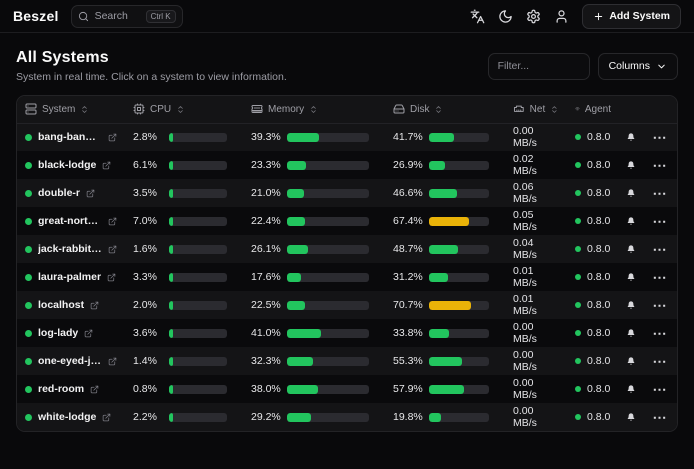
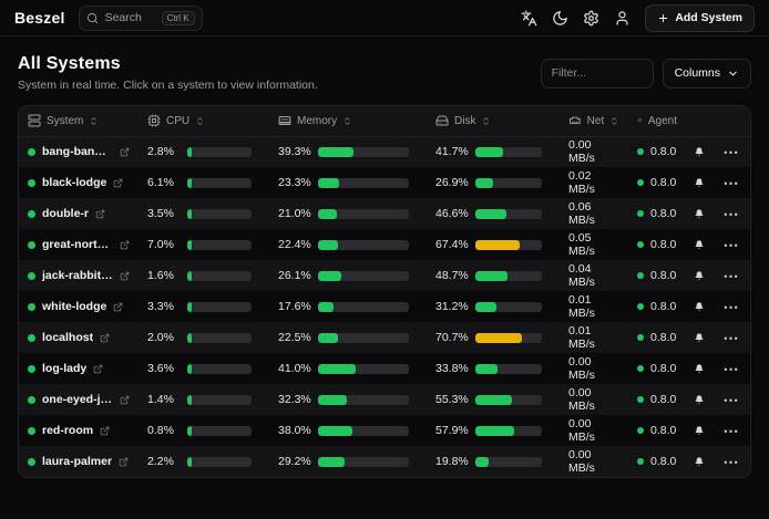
  Beszel
  Search
  Ctrl K
  Add System
  All Systems
  System in real time. Click on a system to view information.
  Filter...
  Columns
  System	CPU	Memory	Disk	Net	Agent
  bang-bang-b	2.8%	39.3%	41.7%	0.00 MB/s	0.8.0		⋯
  black-lodge	6.1%	23.3%	26.9%	0.02 MB/s	0.8.0		⋯
  double-r	3.5%	21.0%	46.6%	0.06 MB/s	0.8.0		⋯
  great-norther	7.0%	22.4%	67.4%	0.05 MB/s	0.8.0		⋯
  jack-rabbits-	1.6%	26.1%	48.7%	0.04 MB/s	0.8.0		⋯
- laura-palmer	3.3%	17.6%	31.2%	0.01 MB/s	0.8.0		⋯
+ white-lodge	3.3%	17.6%	31.2%	0.01 MB/s	0.8.0		⋯
  localhost	2.0%	22.5%	70.7%	0.01 MB/s	0.8.0		⋯
  log-lady	3.6%	41.0%	33.8%	0.00 MB/s	0.8.0		⋯
  one-eyed-jac	1.4%	32.3%	55.3%	0.00 MB/s	0.8.0		⋯
  red-room	0.8%	38.0%	57.9%	0.00 MB/s	0.8.0		⋯
- white-lodge	2.2%	29.2%	19.8%	0.00 MB/s	0.8.0		⋯
+ laura-palmer	2.2%	29.2%	19.8%	0.00 MB/s	0.8.0		⋯
